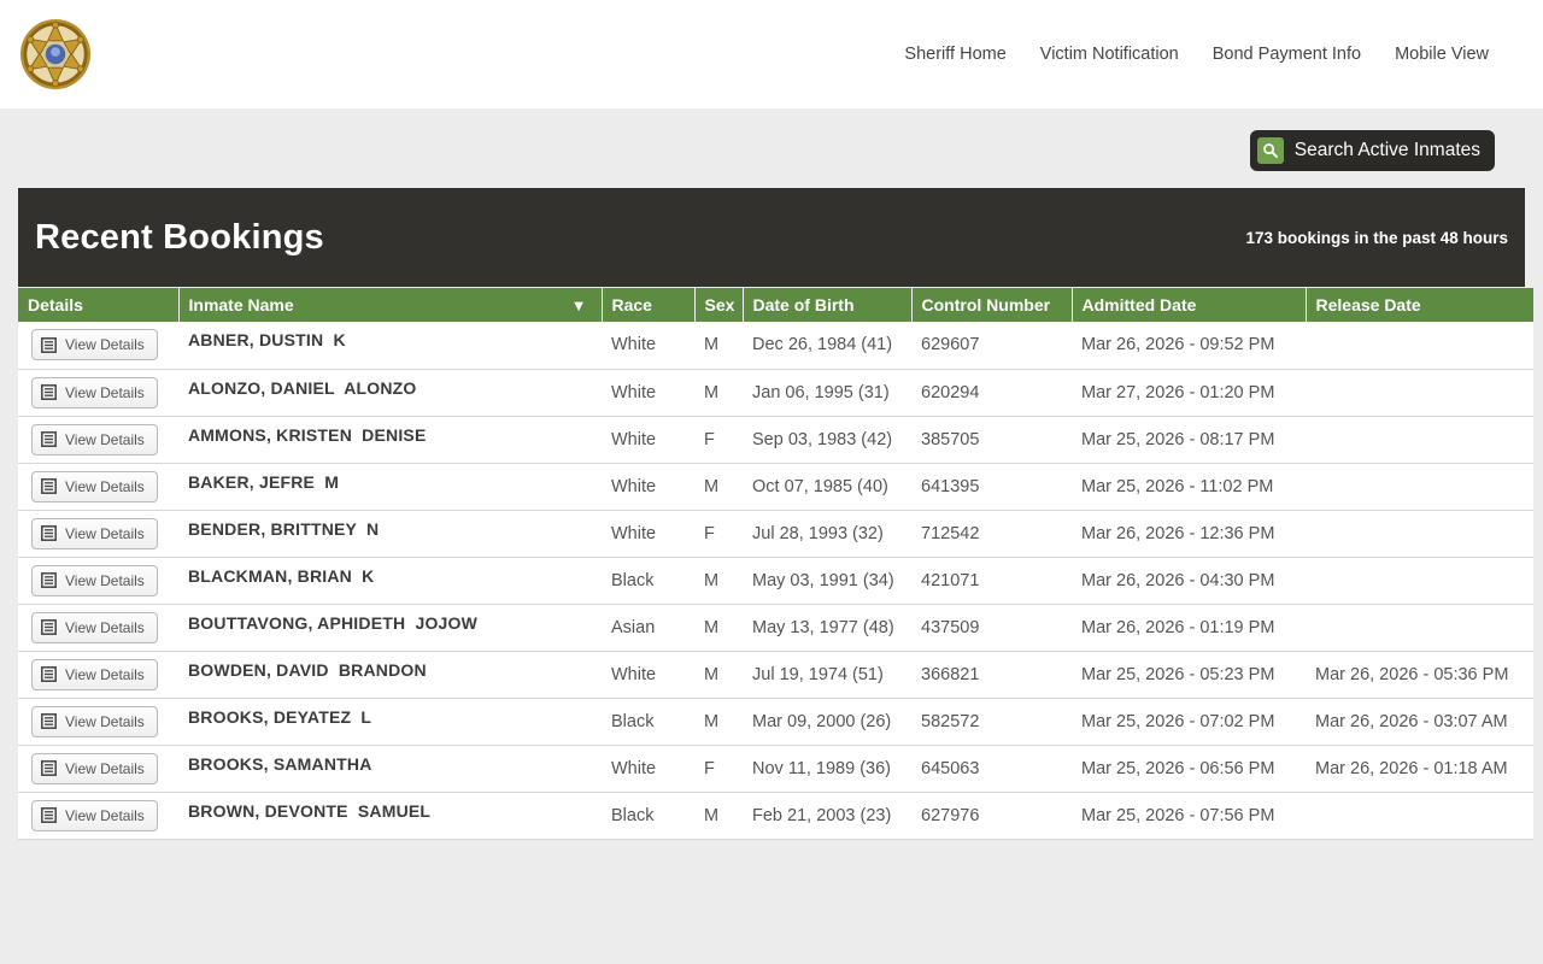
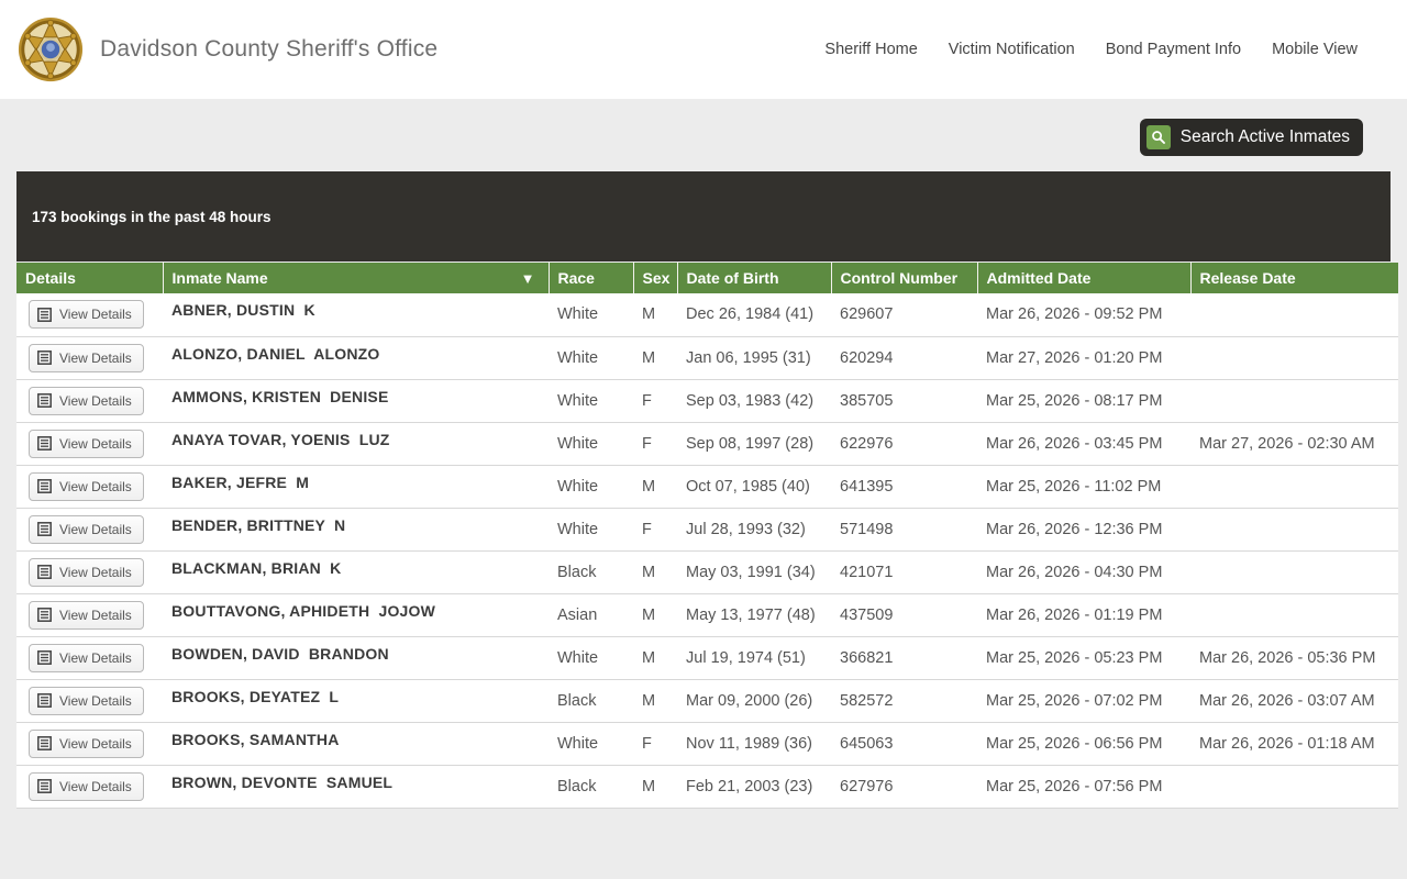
+ Davidson County Sheriff's Office
  Sheriff Home
  Victim Notification
  Bond Payment Info
  Mobile View
  Search Active Inmates
- Recent Bookings
  173 bookings in the past 48 hours
  Details	Inmate Name ▼	Race	Sex	Date of Birth	Control Number	Admitted Date	Release Date
  View Details	ABNER, DUSTIN K	White	M	Dec 26, 1984 (41)	629607	Mar 26, 2026 - 09:52 PM
  View Details	ALONZO, DANIEL ALONZO	White	M	Jan 06, 1995 (31)	620294	Mar 27, 2026 - 01:20 PM
  View Details	AMMONS, KRISTEN DENISE	White	F	Sep 03, 1983 (42)	385705	Mar 25, 2026 - 08:17 PM
+ View Details	ANAYA TOVAR, YOENIS LUZ	White	F	Sep 08, 1997 (28)	622976	Mar 26, 2026 - 03:45 PM	Mar 27, 2026 - 02:30 AM
  View Details	BAKER, JEFRE M	White	M	Oct 07, 1985 (40)	641395	Mar 25, 2026 - 11:02 PM
- View Details	BENDER, BRITTNEY N	White	F	Jul 28, 1993 (32)	712542	Mar 26, 2026 - 12:36 PM
+ View Details	BENDER, BRITTNEY N	White	F	Jul 28, 1993 (32)	571498	Mar 26, 2026 - 12:36 PM
  View Details	BLACKMAN, BRIAN K	Black	M	May 03, 1991 (34)	421071	Mar 26, 2026 - 04:30 PM
  View Details	BOUTTAVONG, APHIDETH JOJOW	Asian	M	May 13, 1977 (48)	437509	Mar 26, 2026 - 01:19 PM
  View Details	BOWDEN, DAVID BRANDON	White	M	Jul 19, 1974 (51)	366821	Mar 25, 2026 - 05:23 PM	Mar 26, 2026 - 05:36 PM
  View Details	BROOKS, DEYATEZ L	Black	M	Mar 09, 2000 (26)	582572	Mar 25, 2026 - 07:02 PM	Mar 26, 2026 - 03:07 AM
  View Details	BROOKS, SAMANTHA	White	F	Nov 11, 1989 (36)	645063	Mar 25, 2026 - 06:56 PM	Mar 26, 2026 - 01:18 AM
  View Details	BROWN, DEVONTE SAMUEL	Black	M	Feb 21, 2003 (23)	627976	Mar 25, 2026 - 07:56 PM
